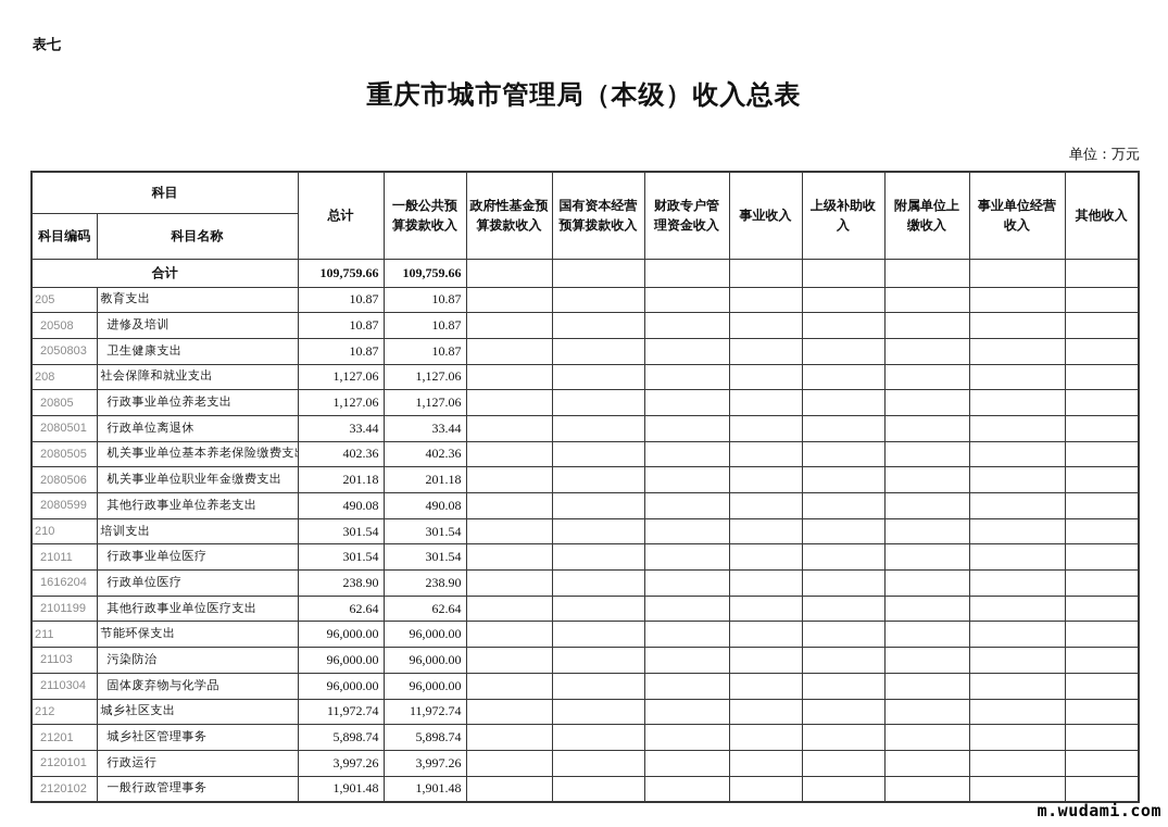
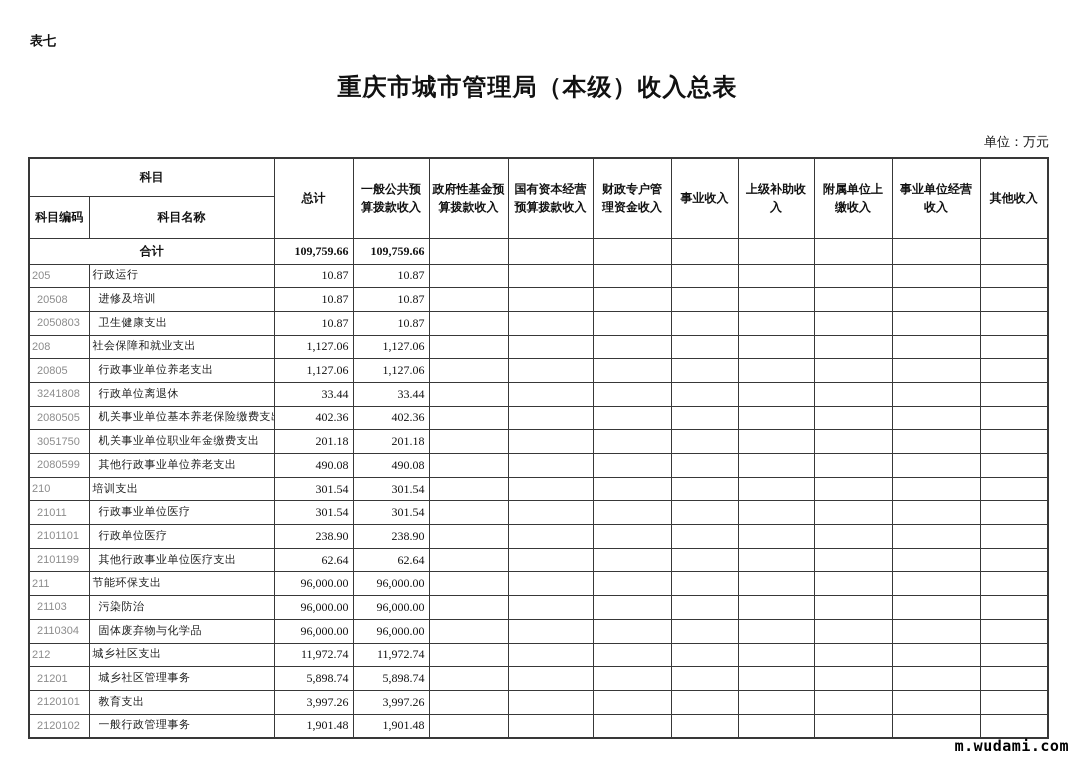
  表七
  重庆市城市管理局（本级）收入总表
  单位：万元
  科目	总计	一般公共预算拨款收入	政府性基金预算拨款收入	国有资本经营预算拨款收入	财政专户管理资金收入	事业收入	上级补助收入	附属单位上缴收入	事业单位经营收入	其他收入
  科目编码	科目名称
  合计	109,759.66	109,759.66
- 205	教育支出	10.87	10.87
+ 205	行政运行	10.87	10.87
  20508	进修及培训	10.87	10.87
  2050803	卫生健康支出	10.87	10.87
  208	社会保障和就业支出	1,127.06	1,127.06
  20805	行政事业单位养老支出	1,127.06	1,127.06
- 2080501	行政单位离退休	33.44	33.44
+ 3241808	行政单位离退休	33.44	33.44
  2080505	机关事业单位基本养老保险缴费支	402.36	402.36
- 2080506	机关事业单位职业年金缴费支出	201.18	201.18
+ 3051750	机关事业单位职业年金缴费支出	201.18	201.18
  2080599	其他行政事业单位养老支出	490.08	490.08
  210	培训支出	301.54	301.54
  21011	行政事业单位医疗	301.54	301.54
- 1616204	行政单位医疗	238.90	238.90
+ 2101101	行政单位医疗	238.90	238.90
  2101199	其他行政事业单位医疗支出	62.64	62.64
  211	节能环保支出	96,000.00	96,000.00
  21103	污染防治	96,000.00	96,000.00
  2110304	固体废弃物与化学品	96,000.00	96,000.00
  212	城乡社区支出	11,972.74	11,972.74
  21201	城乡社区管理事务	5,898.74	5,898.74
- 2120101	行政运行	3,997.26	3,997.26
+ 2120101	教育支出	3,997.26	3,997.26
  2120102	一般行政管理事务	1,901.48	1,901.48
  m.wudami.com
